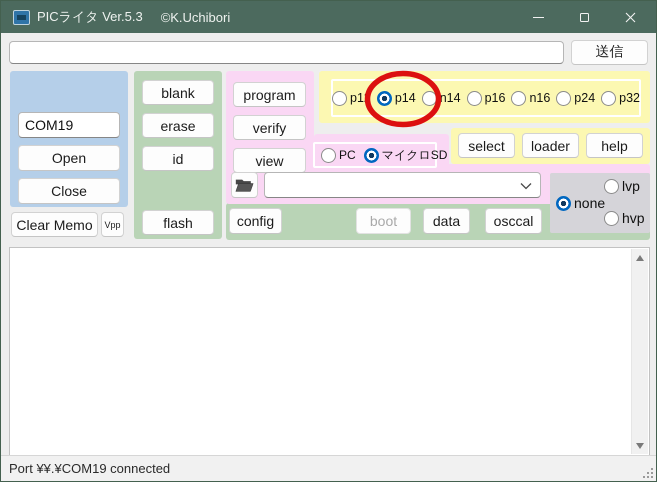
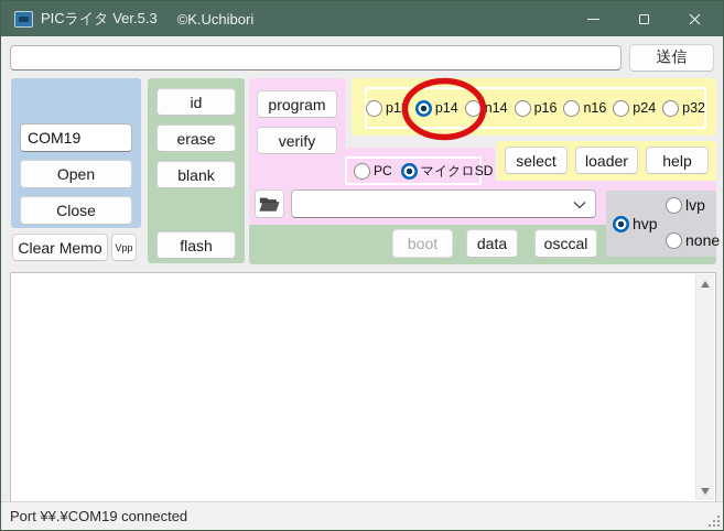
  送信
  COM19
  Open
  Close
  Clear Memo
  Vpp
- blank
+ id
  erase
- id
+ blank
  flash
  program
  verify
- view
  p14
  n14
  p16
  n16
  p24
  p32
  select
  loader
  help
  PC
  マイクロSD
- none
+ hvp
  lvp
- hvp
+ none
- config
  boot
  data
  osccal
  Port ¥¥.¥COM19 connected
  PICライタ Ver.5.3
  ©K.Uchibori
